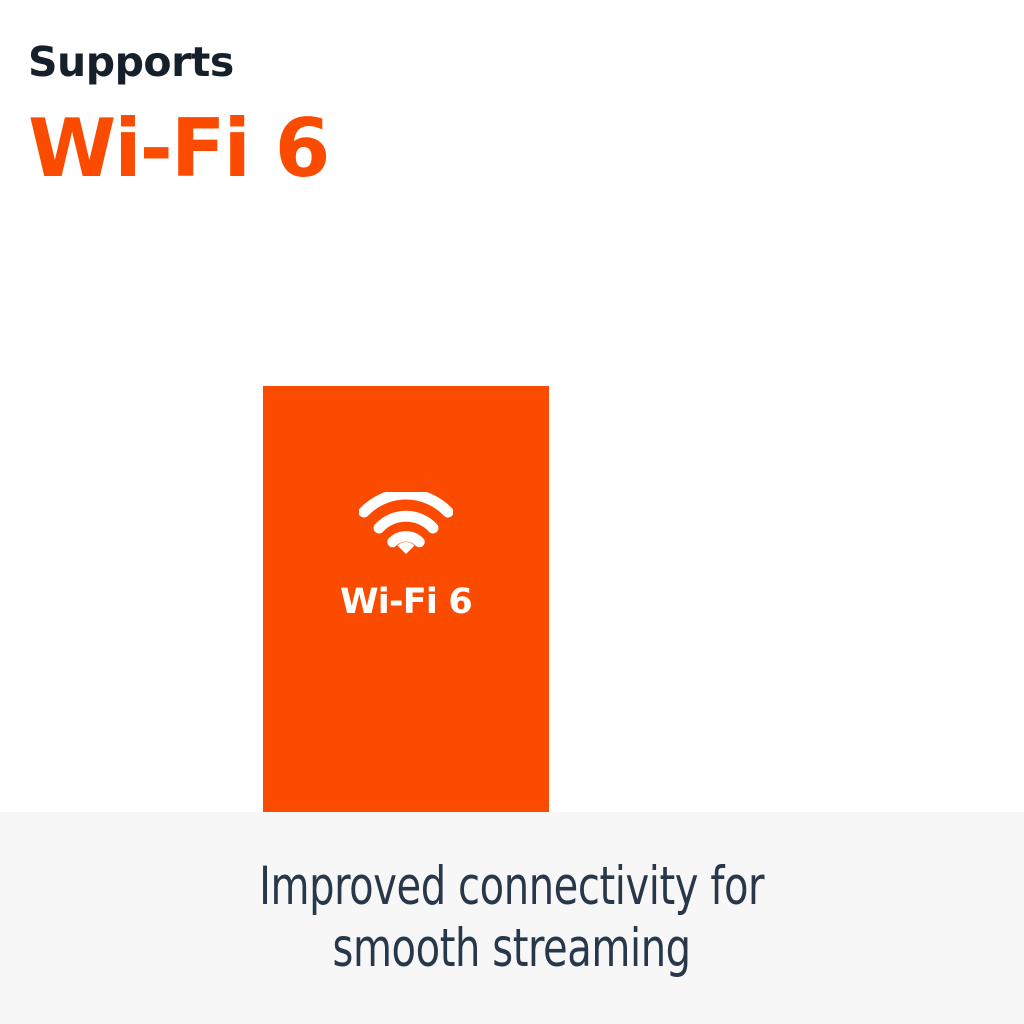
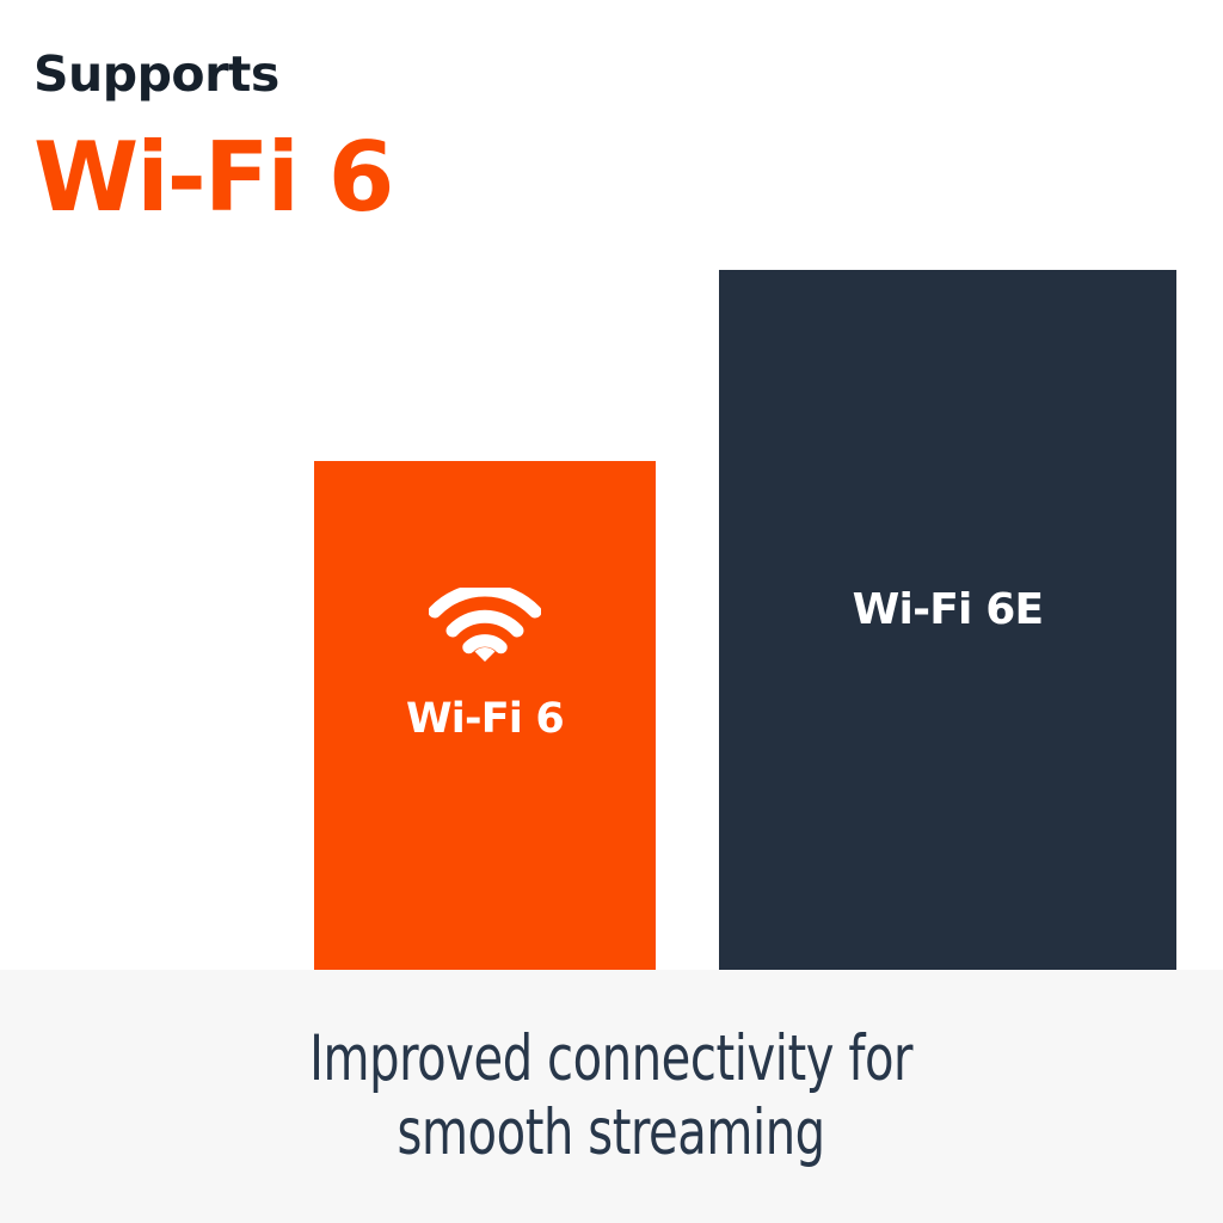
  Supports
  Wi-Fi 6
  Wi-Fi 6
+ Wi-Fi 6E
  Improved connectivity for
  smooth streaming
